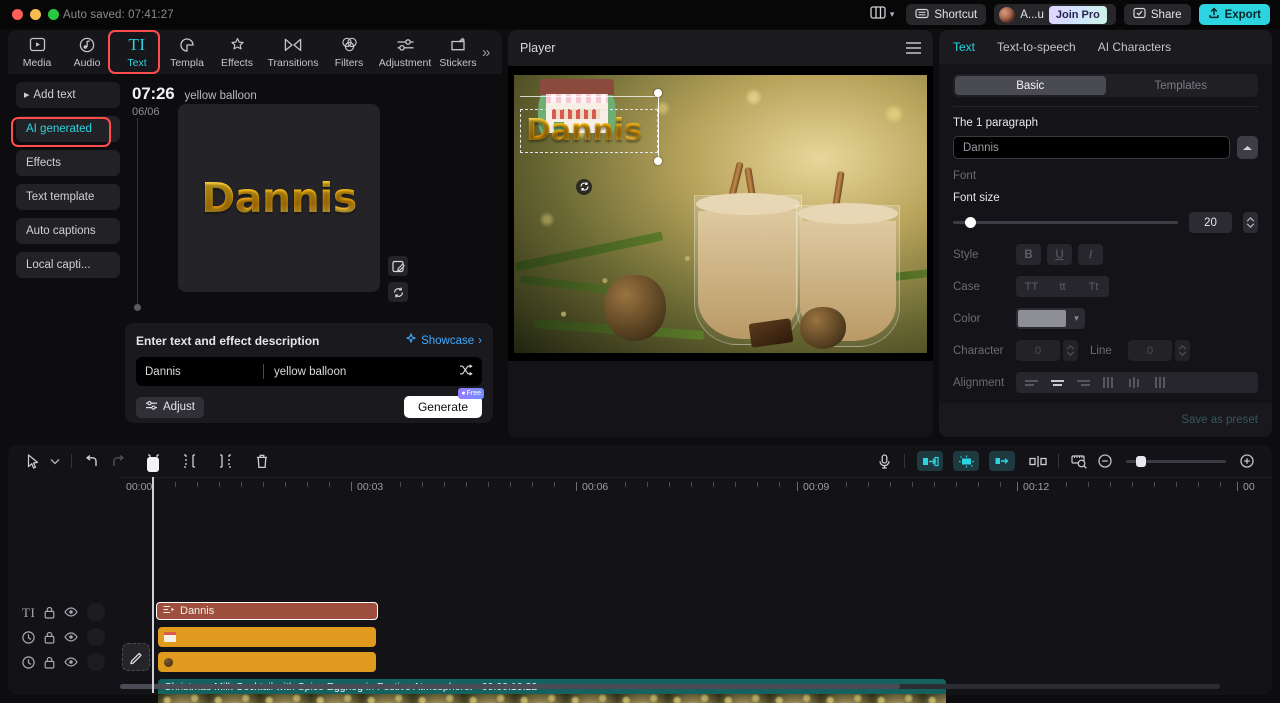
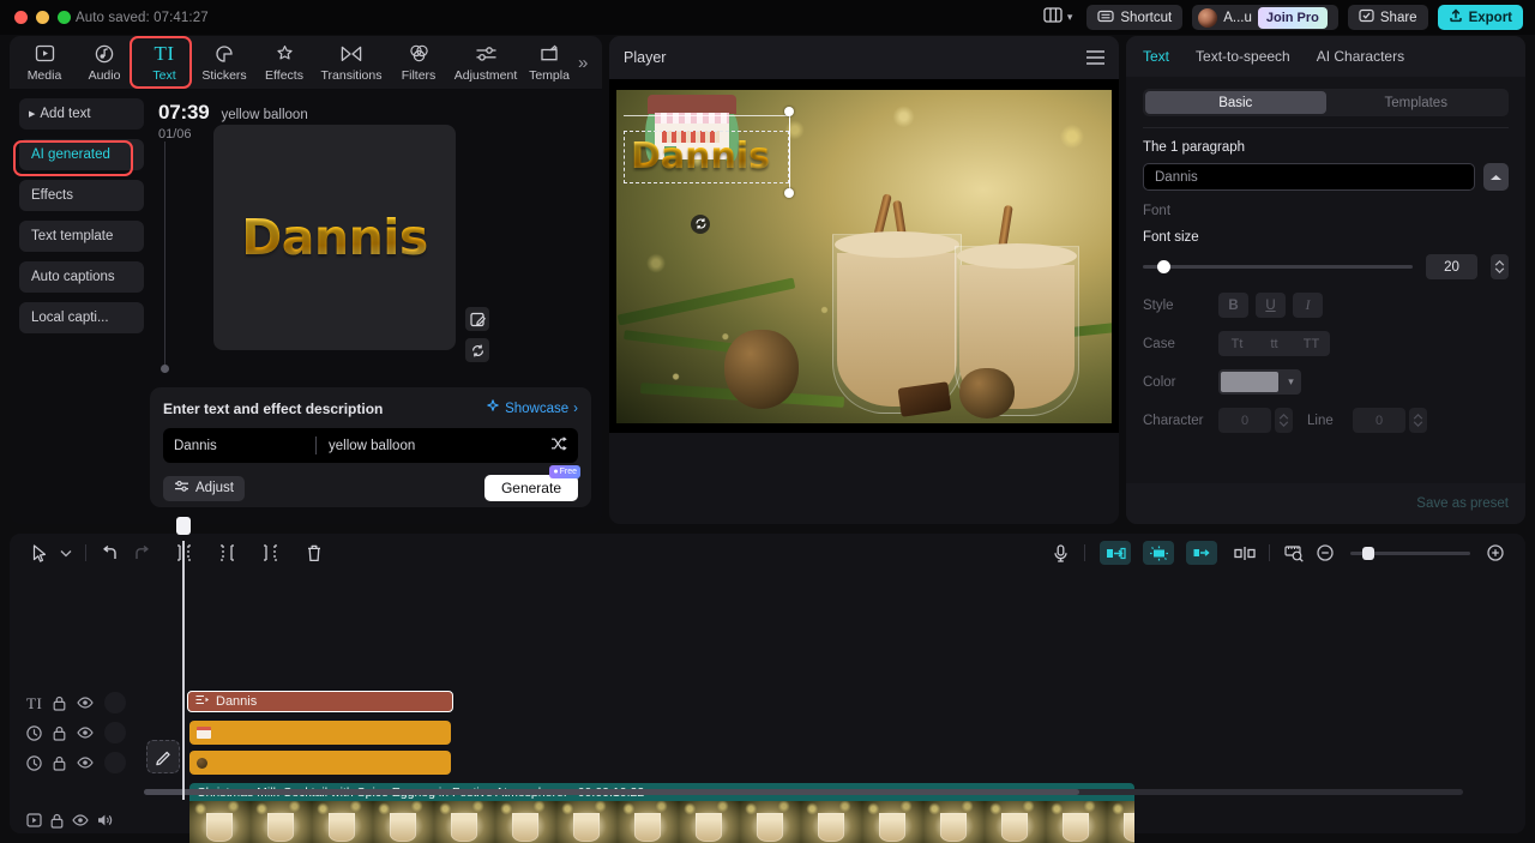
  Auto saved: 07:41:27
  ▾
  Shortcut
  A...u
  Join Pro
  Share
  Export
  Media
  Audio
  TI
  Text
- Templa
+ Stickers
  Effects
  Transitions
  Filters
  Adjustment
- Stickers
+ Templa
  »
  Add text
  AI generated
  Effects
  Text template
  Auto captions
  Local capti...
- 07:26
+ 07:39
  yellow balloon
- 06/06
+ 01/06
  Dannis
  Enter text and effect description
  Showcase
  ›
  Dannis
  yellow balloon
  Adjust
  Generate
  Player
  Dannis
  Text
  Text-to-speech
  AI Characters
  Basic
  Templates
  The 1 paragraph
  Dannis
  Font
  Font size
  20
  Style
  B
  U
  I
  Case
- TT
+ Tt
  tt
- Tt
+ TT
  Color
  ▾
  Character
  0
  Line
  0
- Alignment
  Save as preset
- 00:00
- 00:03
- 00:06
- 00:09
- 00:12
- 00
  TI
  Dannis
